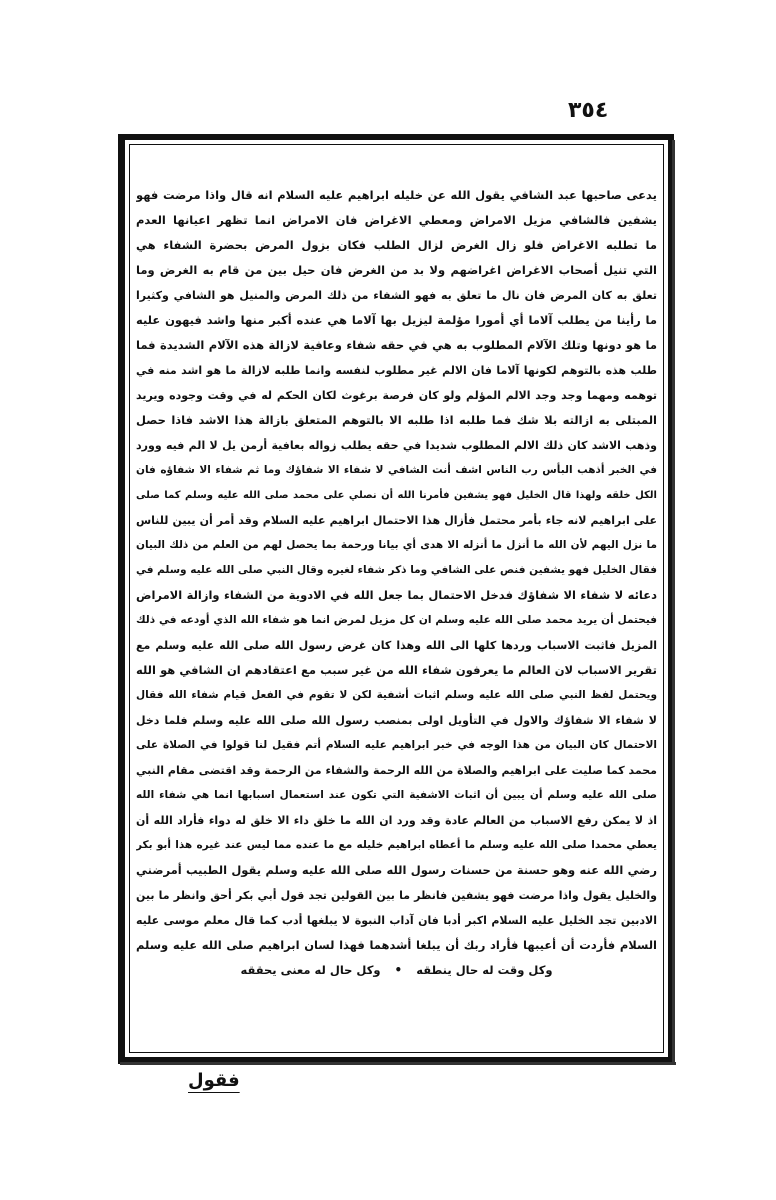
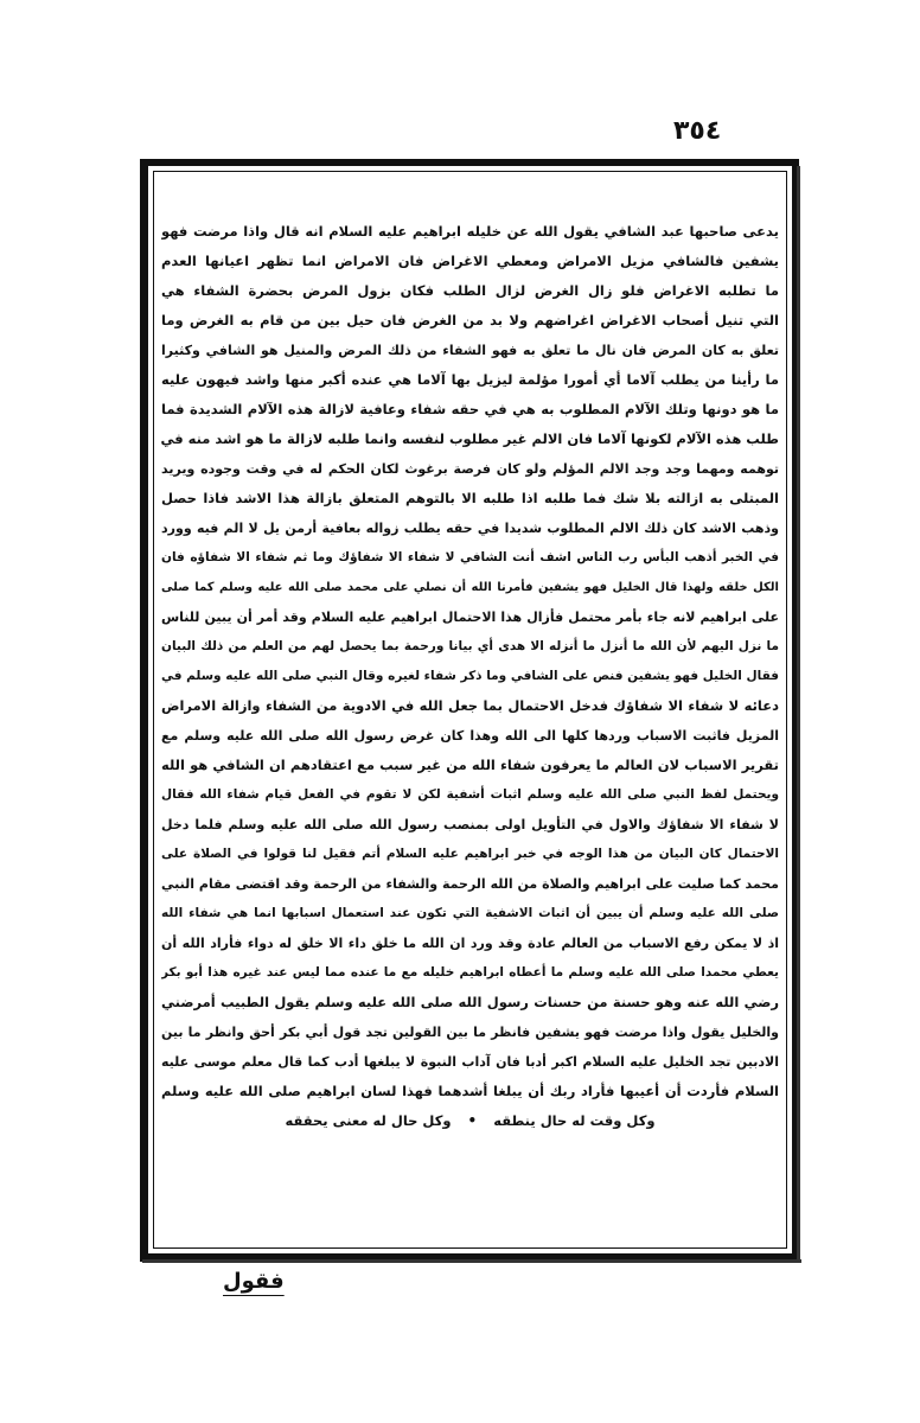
  ٣٥٤
  يدعى صاحبها عبد الشافي يقول الله عن خليله ابراهيم عليه السلام انه قال واذا مرضت فهو
  يشفين فالشافي مزيل الامراض ومعطي الاغراض فان الامراض انما تظهر اعيانها العدم
  ما تطلبه الاغراض فلو زال الغرض لزال الطلب فكان بزول المرض بحضرة الشفاء هي
  التي تنيل أصحاب الاغراض اغراضهم ولا بد من الغرض فان حيل بين من قام به الغرض وما
  تعلق به كان المرض فان نال ما تعلق به فهو الشفاء من ذلك المرض والمنيل هو الشافي وكثيرا
  ما رأينا من يطلب آلاما أي أمورا مؤلمة ليزيل بها آلاما هي عنده أكبر منها واشد فيهون عليه
  ما هو دونها وتلك الآلام المطلوب به هي في حقه شفاء وعافية لازالة هذه الآلام الشديدة فما
- طلب هذه بالتوهم لكونها آلاما فان الالم غير مطلوب لنفسه وانما طلبه لازالة ما هو اشد منه في
+ طلب هذه الآلام لكونها آلاما فان الالم غير مطلوب لنفسه وانما طلبه لازالة ما هو اشد منه في
  توهمه ومهما وجد وجد الالم المؤلم ولو كان فرصة برغوث لكان الحكم له في وقت وجوده ويريد
  المبتلى به ازالته بلا شك فما طلبه اذا طلبه الا بالتوهم المتعلق بازالة هذا الاشد فاذا حصل
  وذهب الاشد كان ذلك الالم المطلوب شديدا في حقه يطلب زواله بعافية أرمن يل لا الم فيه وورد
  في الخبر أذهب البأس رب الناس اشف أنت الشافي لا شفاء الا شفاؤك وما ثم شفاء الا شفاؤه فان
  الكل خلقه ولهذا قال الخليل فهو يشفين فأمرنا الله أن نصلي على محمد صلى الله عليه وسلم كما صلى
  على ابراهيم لانه جاء بأمر محتمل فأزال هذا الاحتمال ابراهيم عليه السلام وقد أمر أن يبين للناس
  ما نزل اليهم لأن الله ما أنزل ما أنزله الا هدى أي بيانا ورحمة بما يحصل لهم من العلم من ذلك البيان
  فقال الخليل فهو يشفين فنص على الشافي وما ذكر شفاء لغيره وقال النبي صلى الله عليه وسلم في
  دعائه لا شفاء الا شفاؤك فدخل الاحتمال بما جعل الله في الادوية من الشفاء وازالة الامراض
- فيحتمل أن يريد محمد صلى الله عليه وسلم ان كل مزيل لمرض انما هو شفاء الله الذي أودعه في ذلك
  المزيل فاثبت الاسباب وردها كلها الى الله وهذا كان غرض رسول الله صلى الله عليه وسلم مع
  تقرير الاسباب لان العالم ما يعرفون شفاء الله من غير سبب مع اعتقادهم ان الشافي هو الله
  ويحتمل لفظ النبي صلى الله عليه وسلم اثبات أشفية لكن لا تقوم في الفعل قيام شفاء الله فقال
  لا شفاء الا شفاؤك والاول في التأويل اولى بمنصب رسول الله صلى الله عليه وسلم فلما دخل
  الاحتمال كان البيان من هذا الوجه في خبر ابراهيم عليه السلام أتم فقيل لنا قولوا في الصلاة على
  محمد كما صليت على ابراهيم والصلاة من الله الرحمة والشفاء من الرحمة وقد اقتضى مقام النبي
  صلى الله عليه وسلم أن يبين أن اثبات الاشفية التي تكون عند استعمال اسبابها انما هي شفاء الله
  اذ لا يمكن رفع الاسباب من العالم عادة وقد ورد ان الله ما خلق داء الا خلق له دواء فأراد الله أن
  يعطي محمدا صلى الله عليه وسلم ما أعطاه ابراهيم خليله مع ما عنده مما ليس عند غيره هذا أبو بكر
  رضي الله عنه وهو حسنة من حسنات رسول الله صلى الله عليه وسلم يقول الطبيب أمرضني
  والخليل يقول واذا مرضت فهو يشفين فانظر ما بين القولين تجد قول أبي بكر أحق وانظر ما بين
  الادبين تجد الخليل عليه السلام اكبر أدبا فان آداب النبوة لا يبلغها أدب كما قال معلم موسى عليه
  السلام فأردت أن أعيبها فأراد ربك أن يبلغا أشدهما فهذا لسان ابراهيم صلى الله عليه وسلم
  وكل وقت له حال ينطقه•وكل حال له معنى يحققه
  فقول
